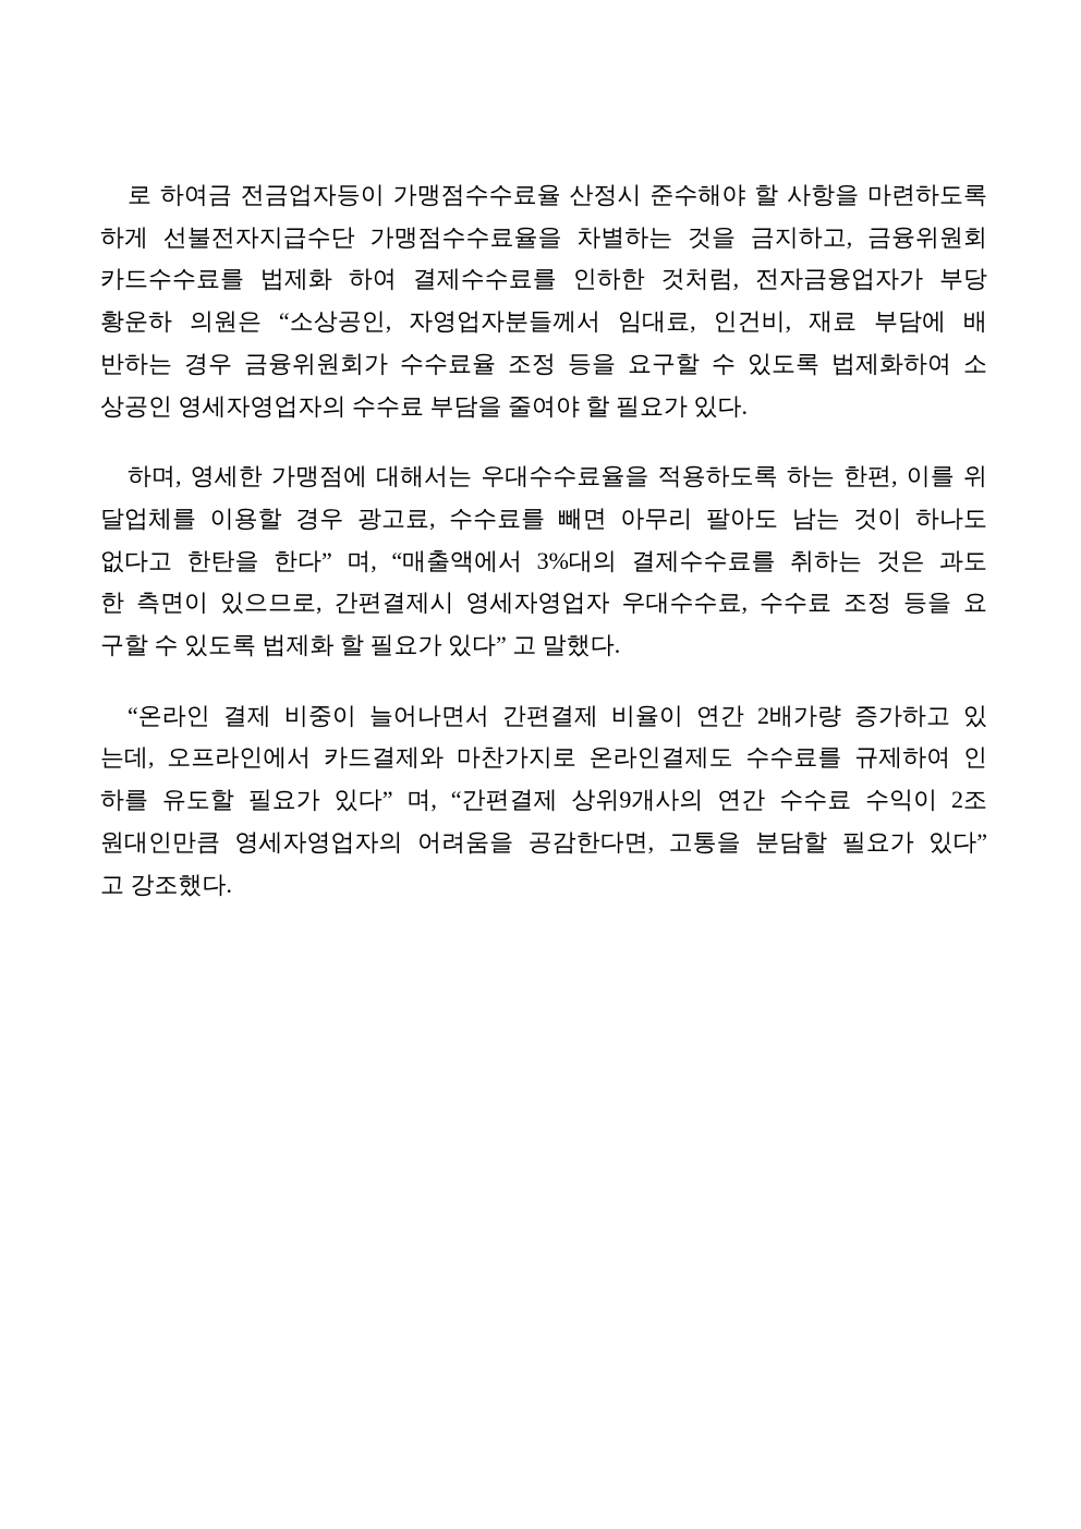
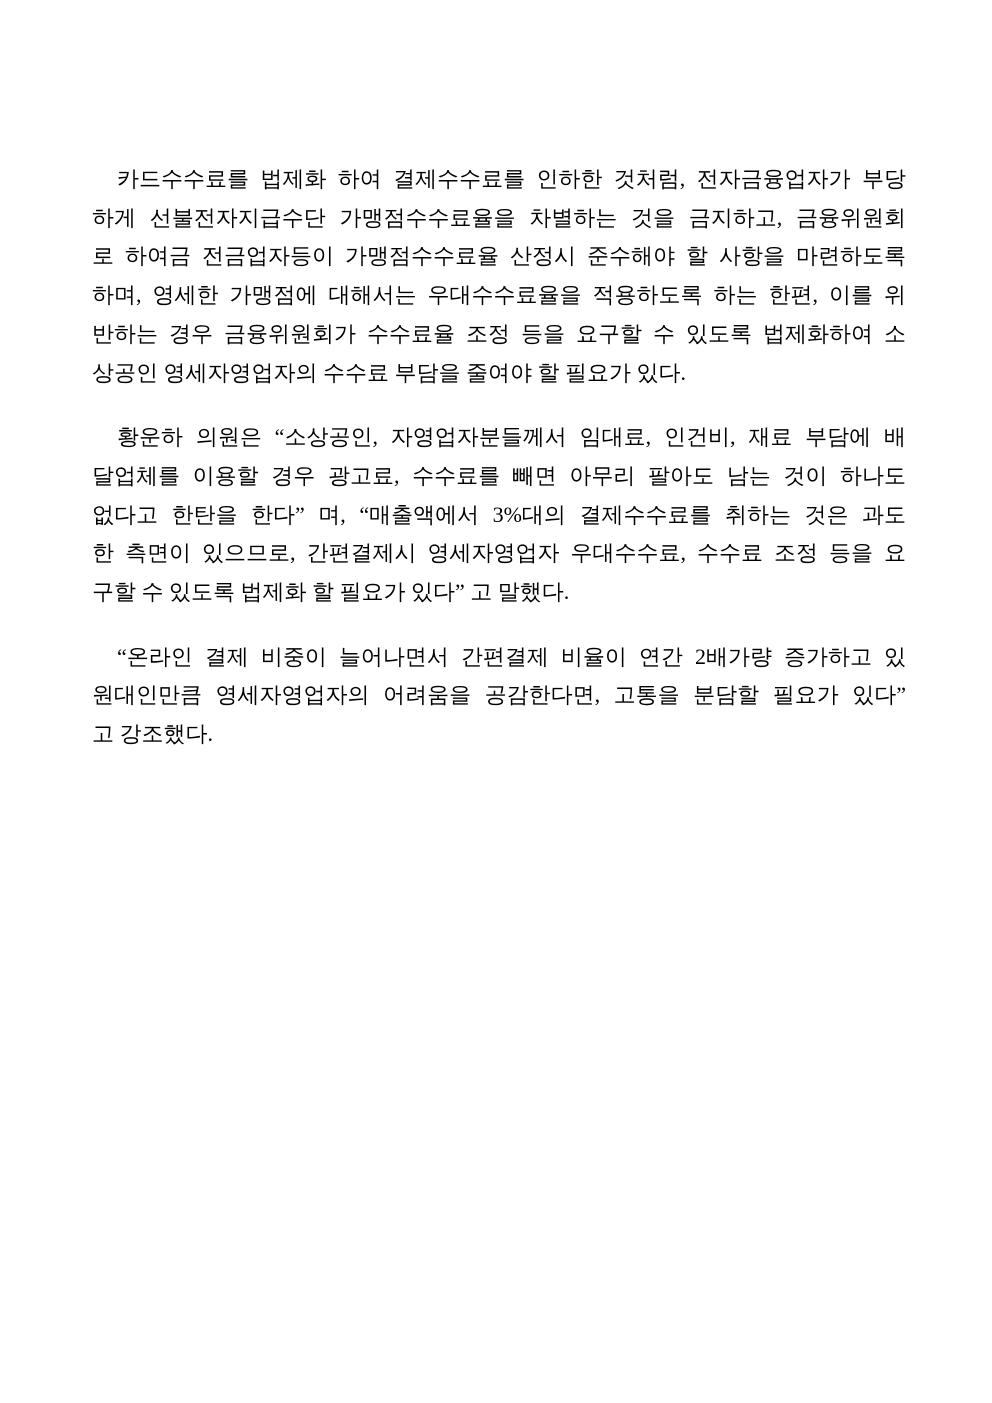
- 로 하여금 전금업자등이 가맹점수수료율 산정시 준수해야 할 사항을 마련하도록
+ 카드수수료를 법제화 하여 결제수수료를 인하한 것처럼, 전자금융업자가 부당
  하게 선불전자지급수단 가맹점수수료율을 차별하는 것을 금지하고, 금융위원회
- 카드수수료를 법제화 하여 결제수수료를 인하한 것처럼, 전자금융업자가 부당
+ 로 하여금 전금업자등이 가맹점수수료율 산정시 준수해야 할 사항을 마련하도록
- 황운하 의원은 “소상공인, 자영업자분들께서 임대료, 인건비, 재료 부담에 배
+ 하며, 영세한 가맹점에 대해서는 우대수수료율을 적용하도록 하는 한편, 이를 위
  반하는 경우 금융위원회가 수수료율 조정 등을 요구할 수 있도록 법제화하여 소
  상공인 영세자영업자의 수수료 부담을 줄여야 할 필요가 있다.
- 하며, 영세한 가맹점에 대해서는 우대수수료율을 적용하도록 하는 한편, 이를 위
+ 황운하 의원은 “소상공인, 자영업자분들께서 임대료, 인건비, 재료 부담에 배
  달업체를 이용할 경우 광고료, 수수료를 빼면 아무리 팔아도 남는 것이 하나도
  없다고 한탄을 한다” 며, “매출액에서 3%대의 결제수수료를 취하는 것은 과도
  한 측면이 있으므로, 간편결제시 영세자영업자 우대수수료, 수수료 조정 등을 요
  구할 수 있도록 법제화 할 필요가 있다” 고 말했다.
  “온라인 결제 비중이 늘어나면서 간편결제 비율이 연간 2배가량 증가하고 있
- 는데, 오프라인에서 카드결제와 마찬가지로 온라인결제도 수수료를 규제하여 인
- 하를 유도할 필요가 있다” 며, “간편결제 상위9개사의 연간 수수료 수익이 2조
  원대인만큼 영세자영업자의 어려움을 공감한다면, 고통을 분담할 필요가 있다”
  고 강조했다.
